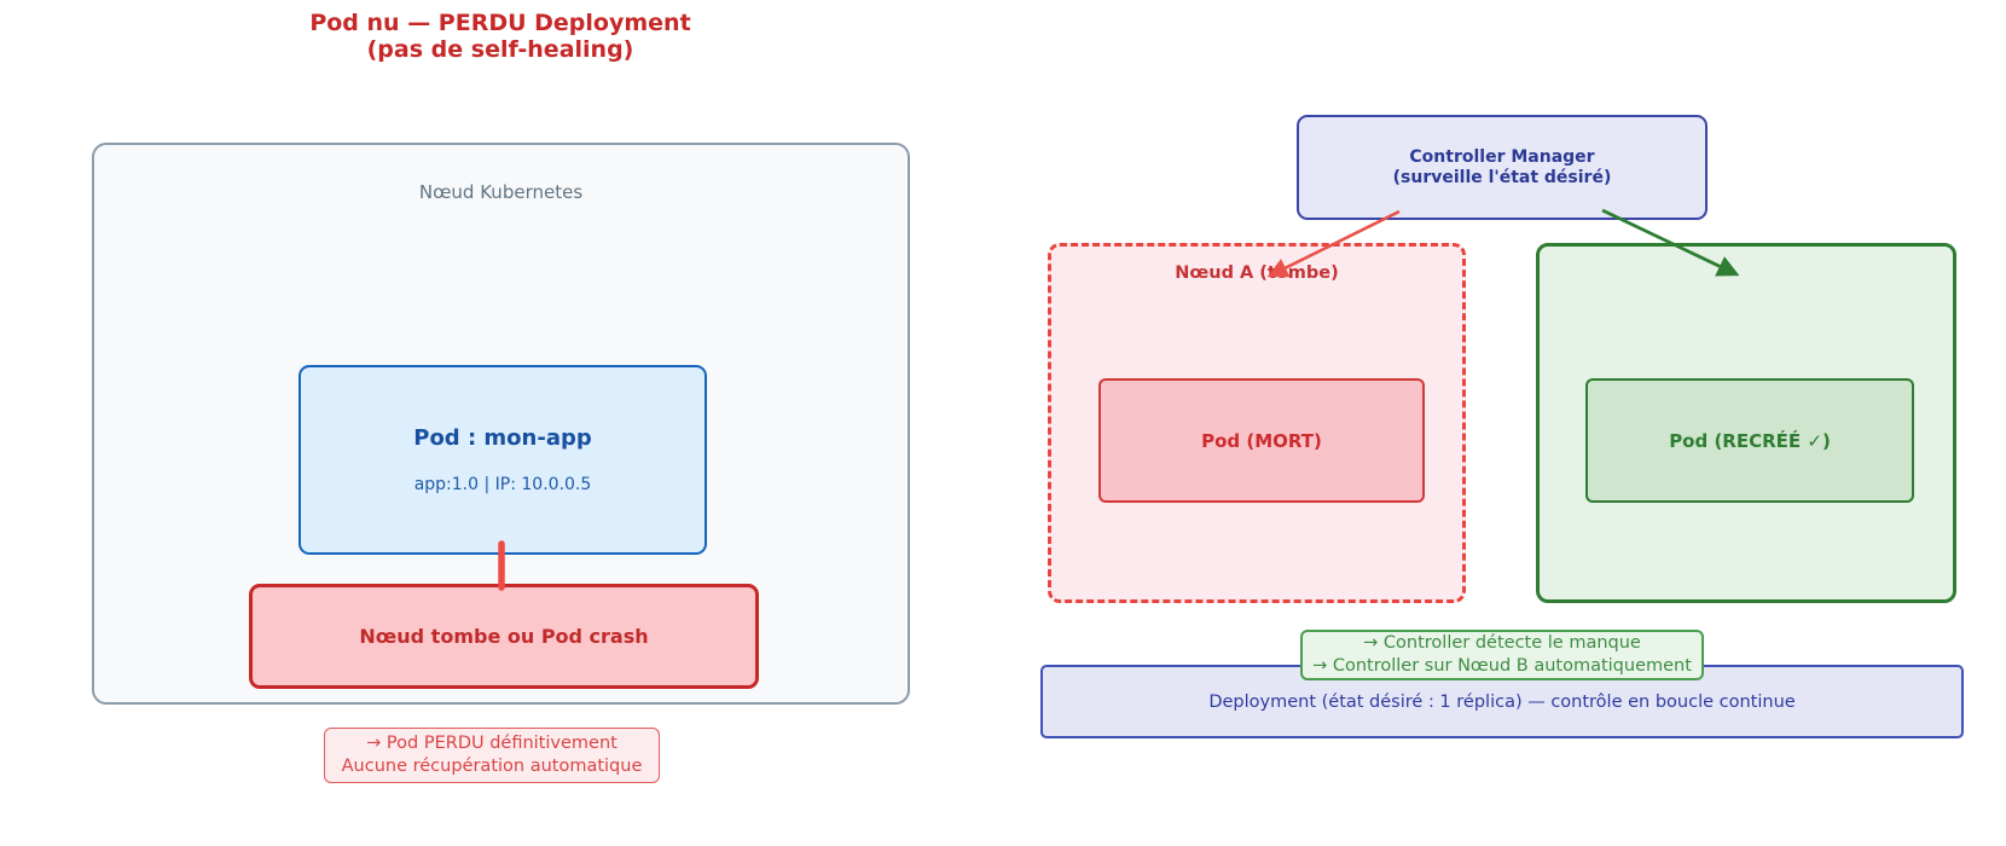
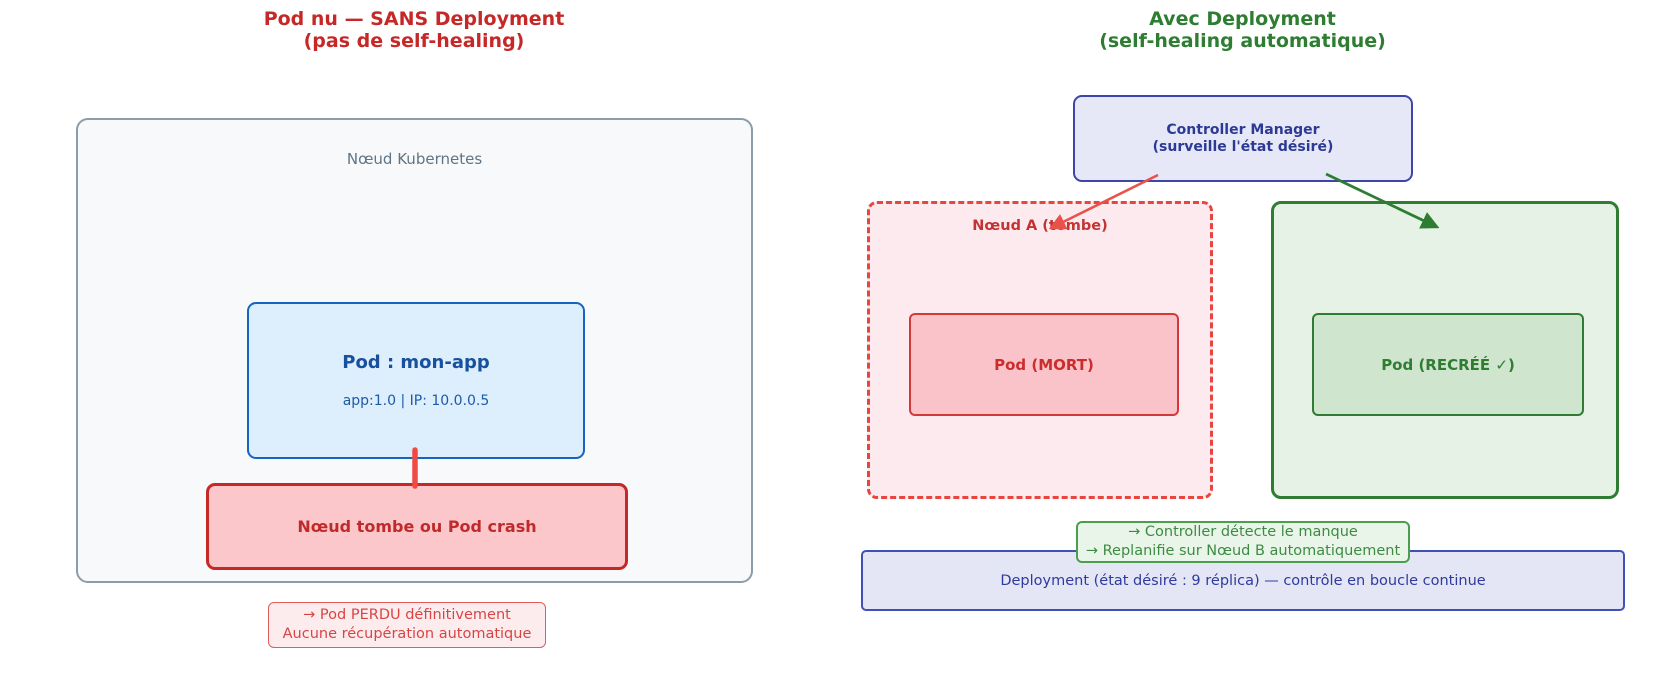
- Pod nu — PERDU Deployment
+ Pod nu — SANS Deployment
  (pas de self-healing)
+ Avec Deployment
+ (self-healing automatique)
  Nœud Kubernetes
  Pod : mon-app
  app:1.0 | IP: 10.0.0.5
  Nœud tombe ou Pod crash
  → Pod PERDU définitivement
  Aucune récupération automatique
  Controller Manager
  (surveille l'état désiré)
  Nœud A (ombe)
  Pod (MORT)
  Pod (RECRÉÉ ✓)
  → Controller détecte le manque
- → Controller sur Nœud B automatiquement
+ → Replanifie sur Nœud B automatiquement
- Deployment (état désiré : 1 réplica) — contrôle en boucle continue
+ Deployment (état désiré : 9 réplica) — contrôle en boucle continue
